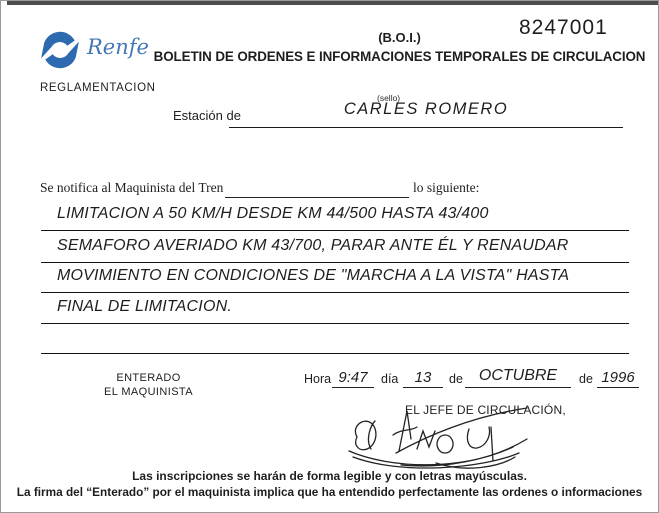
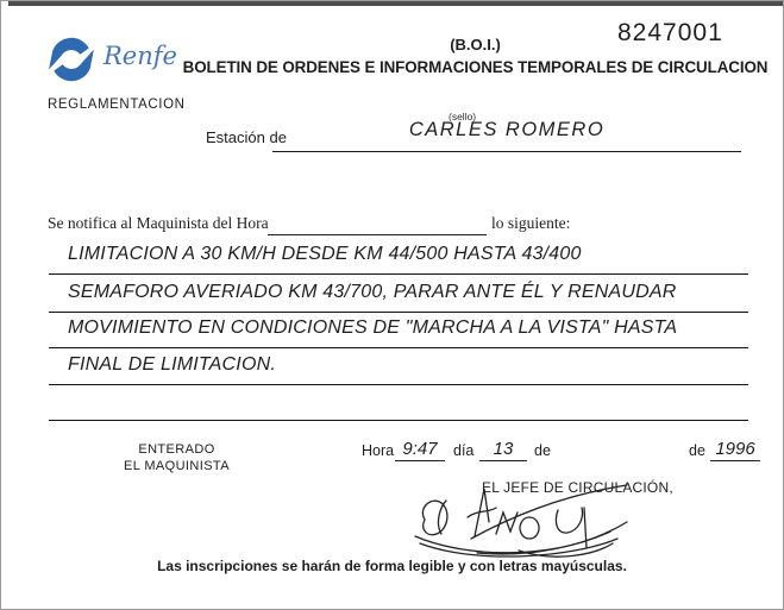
  Renfe
  8247001
  (B.O.I.)
  BOLETIN DE ORDENES E INFORMACIONES TEMPORALES DE CIRCULACION
  REGLAMENTACION
  Estación de
  (sello)
  CARLES ROMERO
- Se notifica al Maquinista del Tren
+ Se notifica al Maquinista del Hora
  lo siguiente:
- LIMITACION A 50 KM/H DESDE KM 44/500 HASTA 43/400
+ LIMITACION A 30 KM/H DESDE KM 44/500 HASTA 43/400
  SEMAFORO AVERIADO KM 43/700, PARAR ANTE ÉL Y RENAUDAR
  MOVIMIENTO EN CONDICIONES DE "MARCHA A LA VISTA" HASTA
  FINAL DE LIMITACION.
  ENTERADO
  EL MAQUINISTA
  Hora
  9:47
  día
  13
  de
- OCTUBRE
  de
  1996
  EL JEFE DE CIRCLACIÓN,
  Las inscripciones se harán de forma legible y con letras mayúsculas.
- La firma del “Enterado” por el maquinista implica que ha entendido perfectamente las ordenes o informaciones
